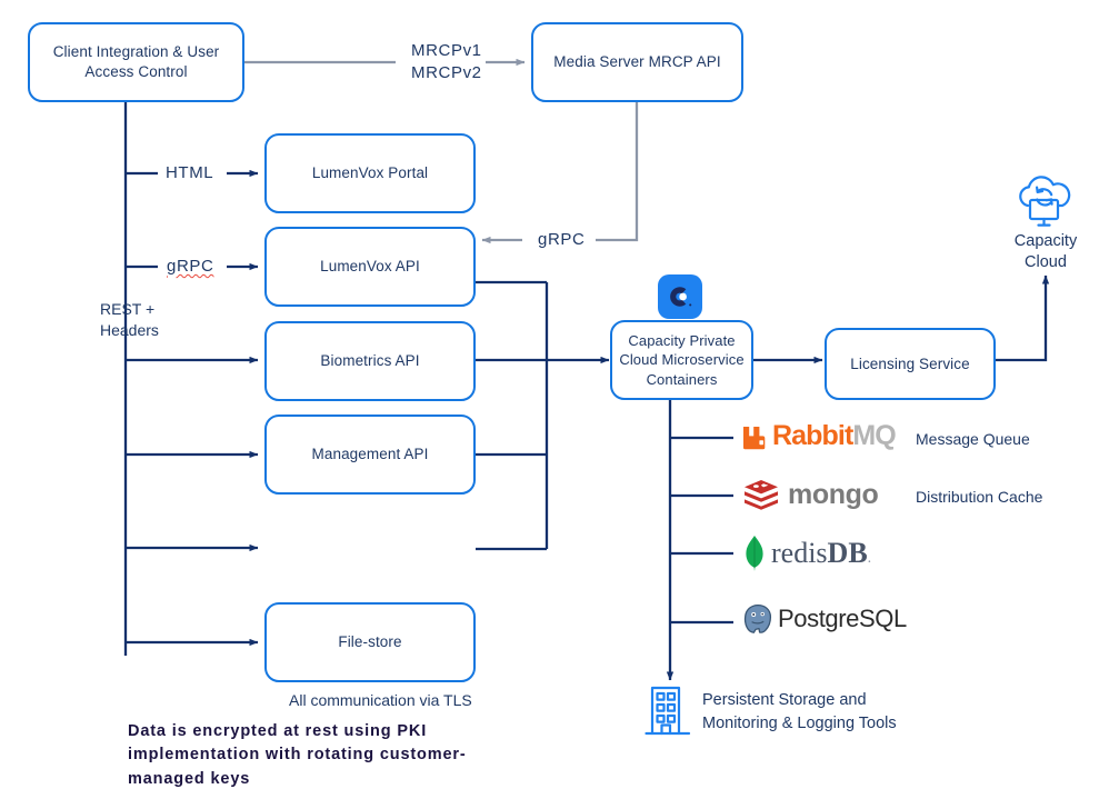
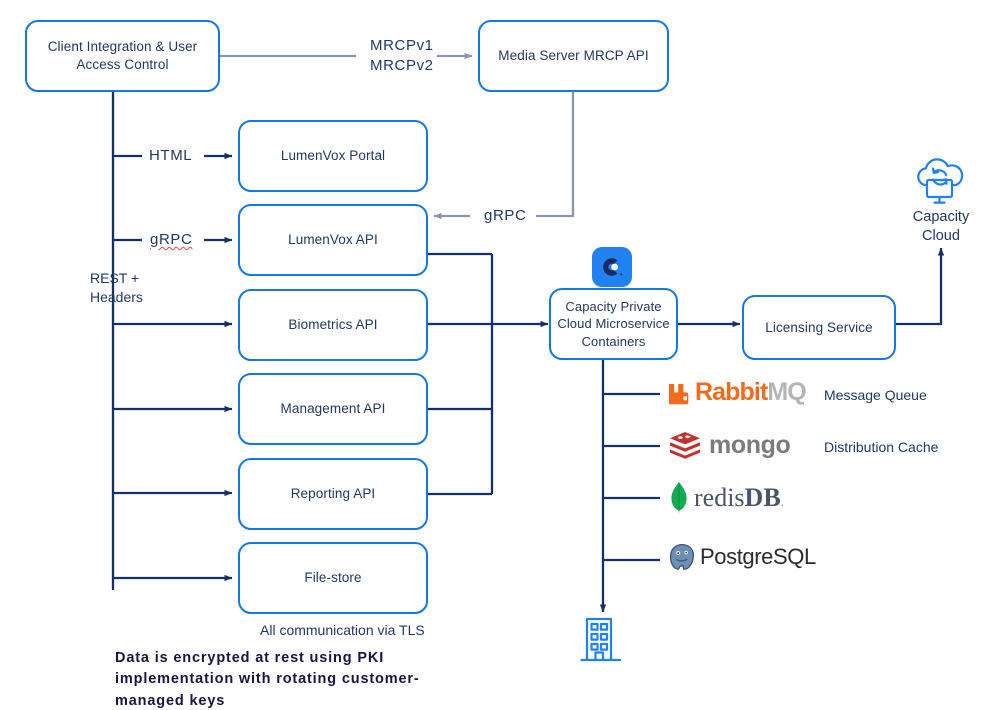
  Client Integration & User Access Control
  Media Server MRCP API
  LumenVox Portal
  LumenVox API
  Biometrics API
  Management API
+ Reporting API
  File-store
  Capacity Private Cloud Microservice Containers
  Licensing Service
  MRCPv1
  MRCPv2
  HTML
  gRPC
  REST +
  Headers
  gRPC
  Capacity
  Cloud
  RabbitMQ
  Message Queue
  mongo
  Distribution Cache
  redisDB.
  PostgreSQL
- Persistent Storage and
- Monitoring & Logging Tools
  All communication via TLS
  Data is encrypted at rest using PKI
  implementation with rotating customer-
  managed keys
